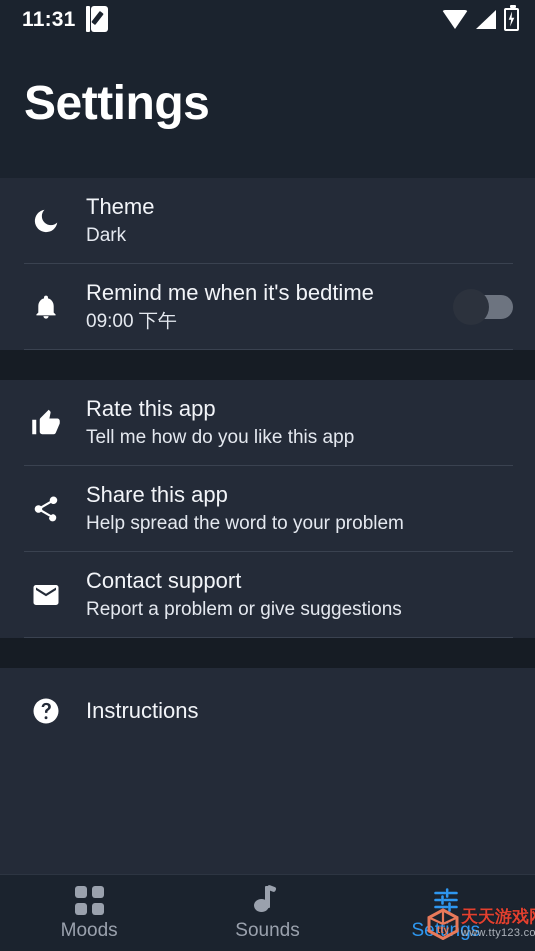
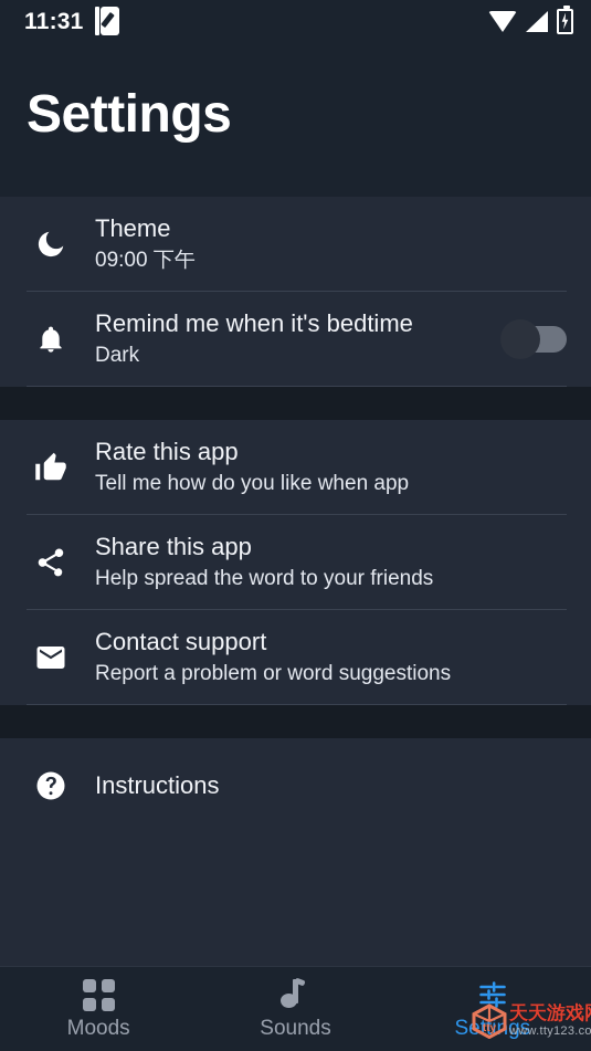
  11:31
  Settings
  Theme
- Dark
+ 09:00 下午
  Remind me when it's bedtime
- 09:00 下午
+ Dark
  Rate this app
- Tell me how do you like this app
+ Tell me how do you like when app
  Share this app
- Help spread the word to your problem
+ Help spread the word to your friends
  Contact support
- Report a problem or give suggestions
+ Report a problem or word suggestions
  Instructions
  Moods
  Sounds
  Sttigs
  tty
  天天游戏
  www.tty123.co
